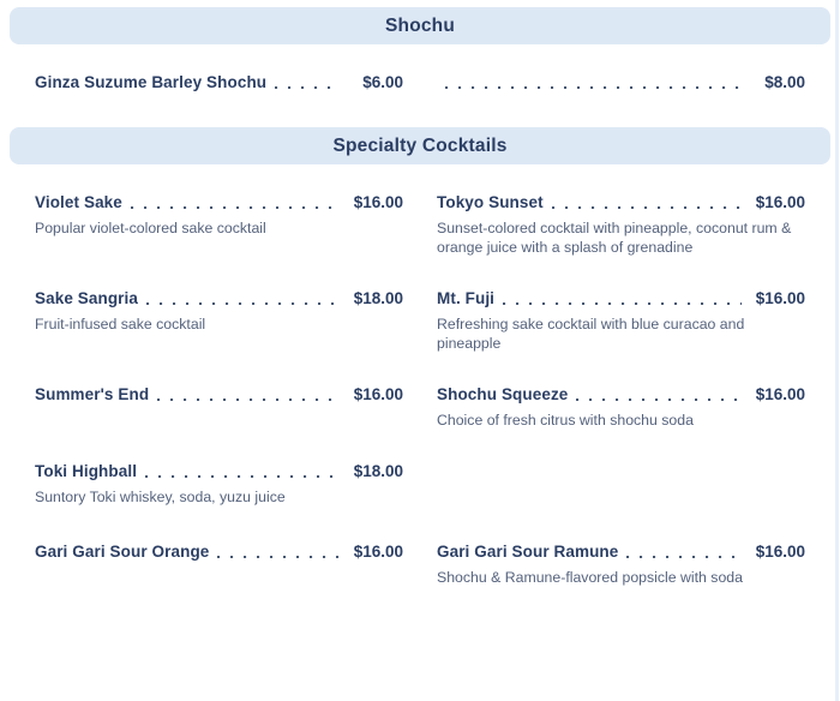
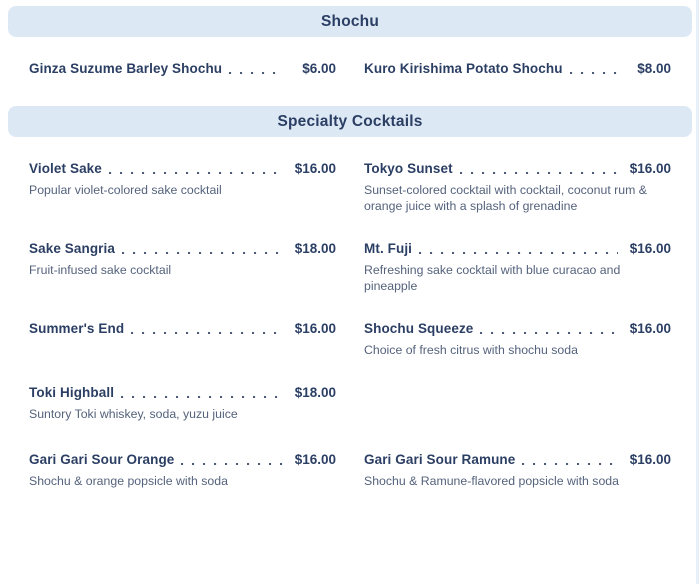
  Shochu
  Ginza Suzume Barley Shochu
  $6.00
+ Kuro Kirishima Potato Shochu
  $8.00
  Specialty Cocktails
  Violet Sake
  $16.00
  Popular violet-colored sake cocktail
  Tokyo Sunset
  $16.00
- Sunset-colored cocktail with pineapple, coconut rum & orange juice with a splash of grenadine
+ Sunset-colored cocktail with cocktail, coconut rum & orange juice with a splash of grenadine
  Sake Sangria
  $18.00
  Fruit-infused sake cocktail
  Mt. Fuji
  $16.00
  Refreshing sake cocktail with blue curacao and pineapple
  Summer's End
  $16.00
  Shochu Squeeze
  $16.00
  Choice of fresh citrus with shochu soda
  Toki Highball
  $18.00
  Suntory Toki whiskey, soda, yuzu juice
  Gari Gari Sour Orange
  $16.00
+ Shochu & orange popsicle with soda
  Gari Gari Sour Ramune
  $16.00
  Shochu & Ramune-flavored popsicle with soda
